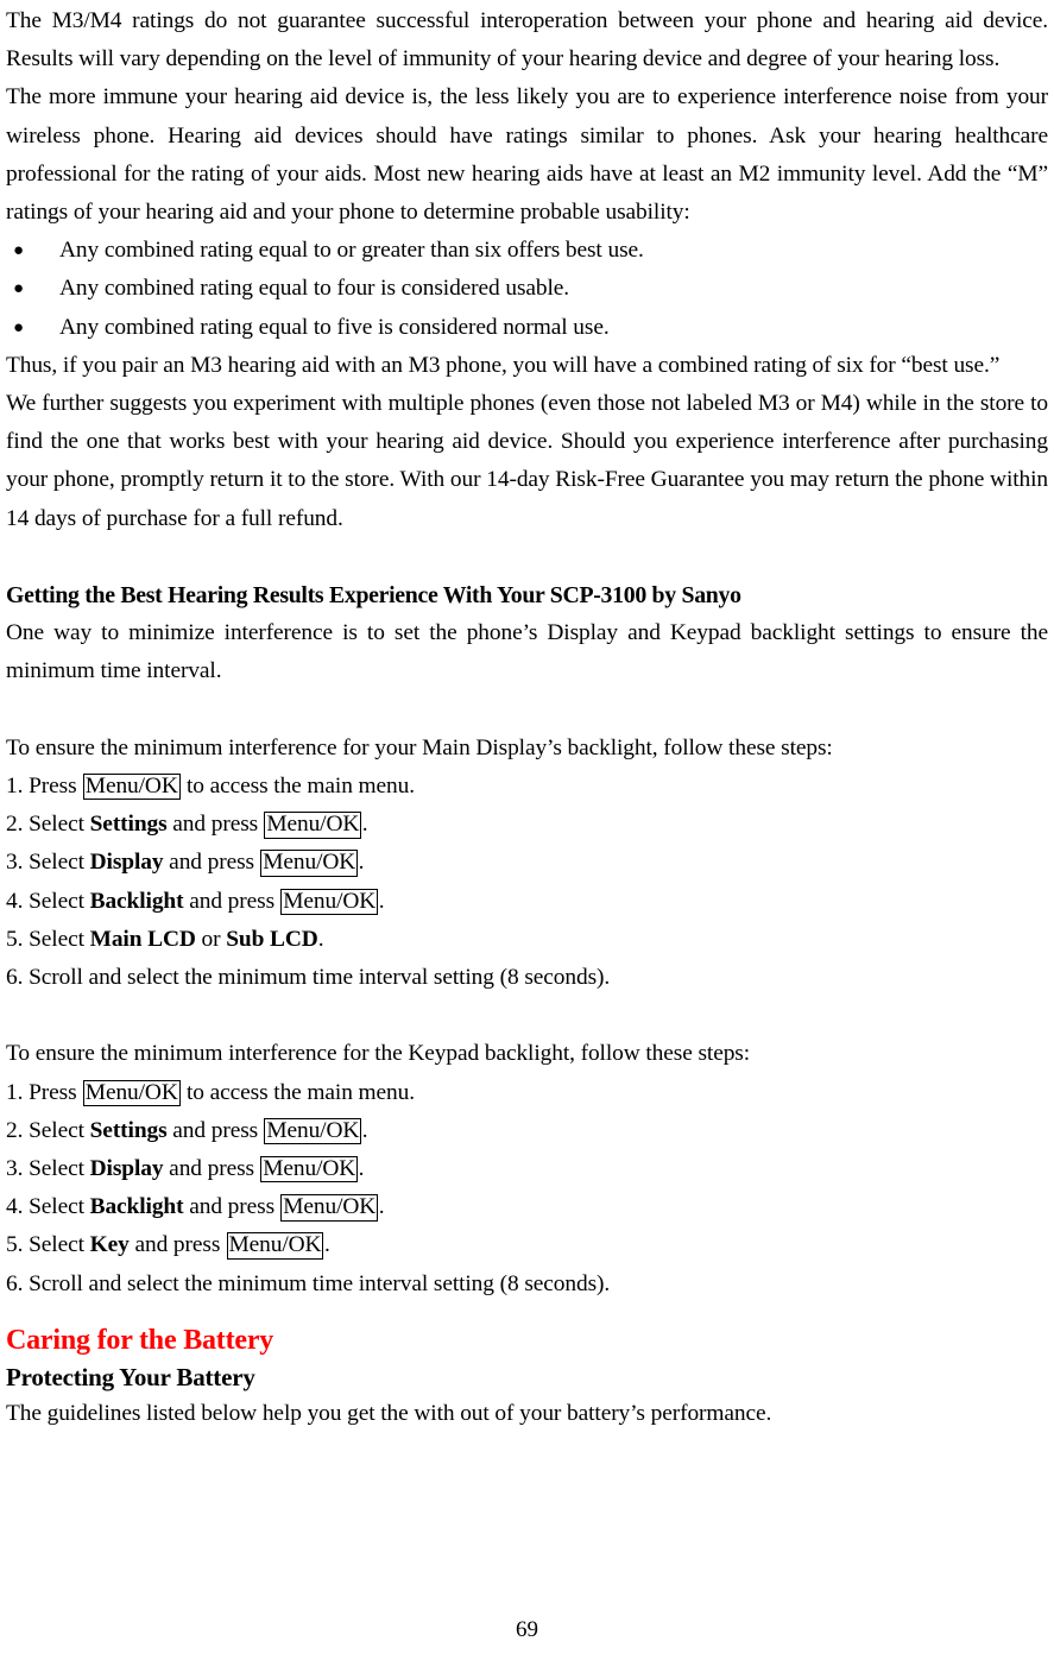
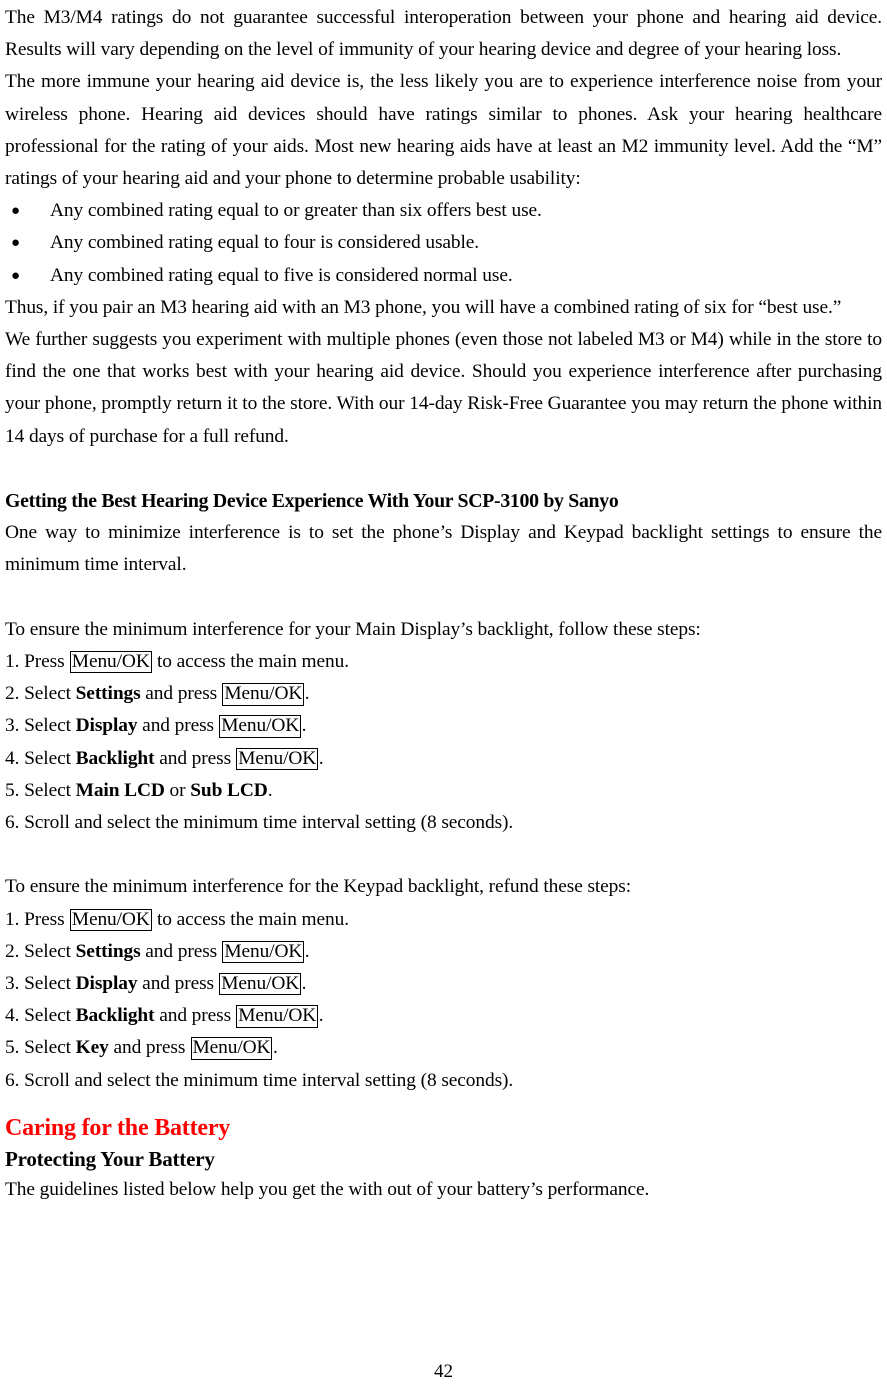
  The M3/M4 ratings do not guarantee successful interoperation between your phone and hearing aid device. Results will vary depending on the level of immunity of your hearing device and degree of your hearing loss.
  The more immune your hearing aid device is, the less likely you are to experience interference noise from your wireless phone. Hearing aid devices should have ratings similar to phones. Ask your hearing healthcare professional for the rating of your aids. Most new hearing aids have at least an M2 immunity level. Add the “M” ratings of your hearing aid and your phone to determine probable usability:
  ●
  Any combined rating equal to or greater than six offers best use.
  ●
  Any combined rating equal to four is considered usable.
  ●
  Any combined rating equal to five is considered normal use.
  Thus, if you pair an M3 hearing aid with an M3 phone, you will have a combined rating of six for “best use.”
  We further suggests you experiment with multiple phones (even those not labeled M3 or M4) while in the store to find the one that works best with your hearing aid device. Should you experience interference after purchasing your phone, promptly return it to the store. With our 14-day Risk-Free Guarantee you may return the phone within 14 days of purchase for a full refund.
- Getting the Best Hearing Results Experience With Your SCP-3100 by Sanyo
+ Getting the Best Hearing Device Experience With Your SCP-3100 by Sanyo
  One way to minimize interference is to set the phone’s Display and Keypad backlight settings to ensure the minimum time interval.
  To ensure the minimum interference for your Main Display’s backlight, follow these steps:
  1. Press Menu/OK to access the main menu.
  2. Select Settings and press Menu/OK.
  3. Select Display and press Menu/OK.
  4. Select Backlight and press Menu/OK.
  5. Select Main LCD or Sub LCD.
  6. Scroll and select the minimum time interval setting (8 seconds).
- To ensure the minimum interference for the Keypad backlight, follow these steps:
+ To ensure the minimum interference for the Keypad backlight, refund these steps:
  1. Press Menu/OK to access the main menu.
  2. Select Settings and press Menu/OK.
  3. Select Display and press Menu/OK.
  4. Select Backlight and press Menu/OK.
  5. Select Key and press Menu/OK.
  6. Scroll and select the minimum time interval setting (8 seconds).
  Caring for the Battery
  Protecting Your Battery
  The guidelines listed below help you get the with out of your battery’s performance.
- 69
+ 42
